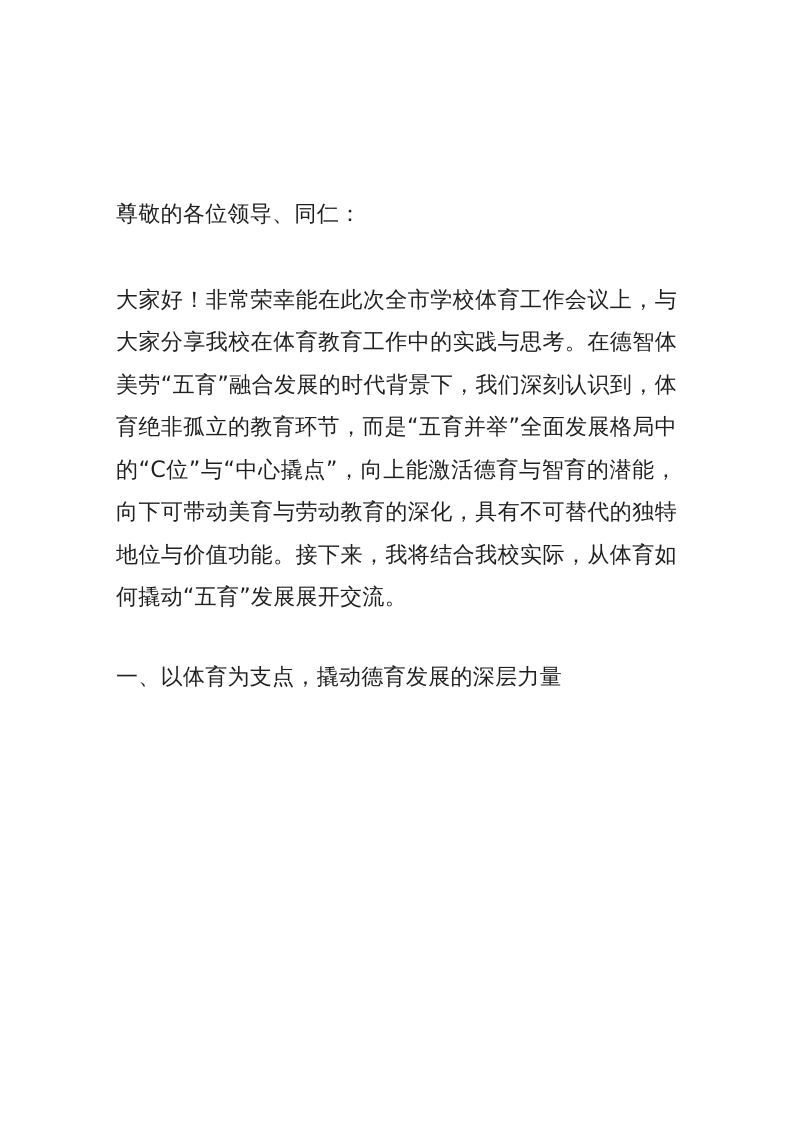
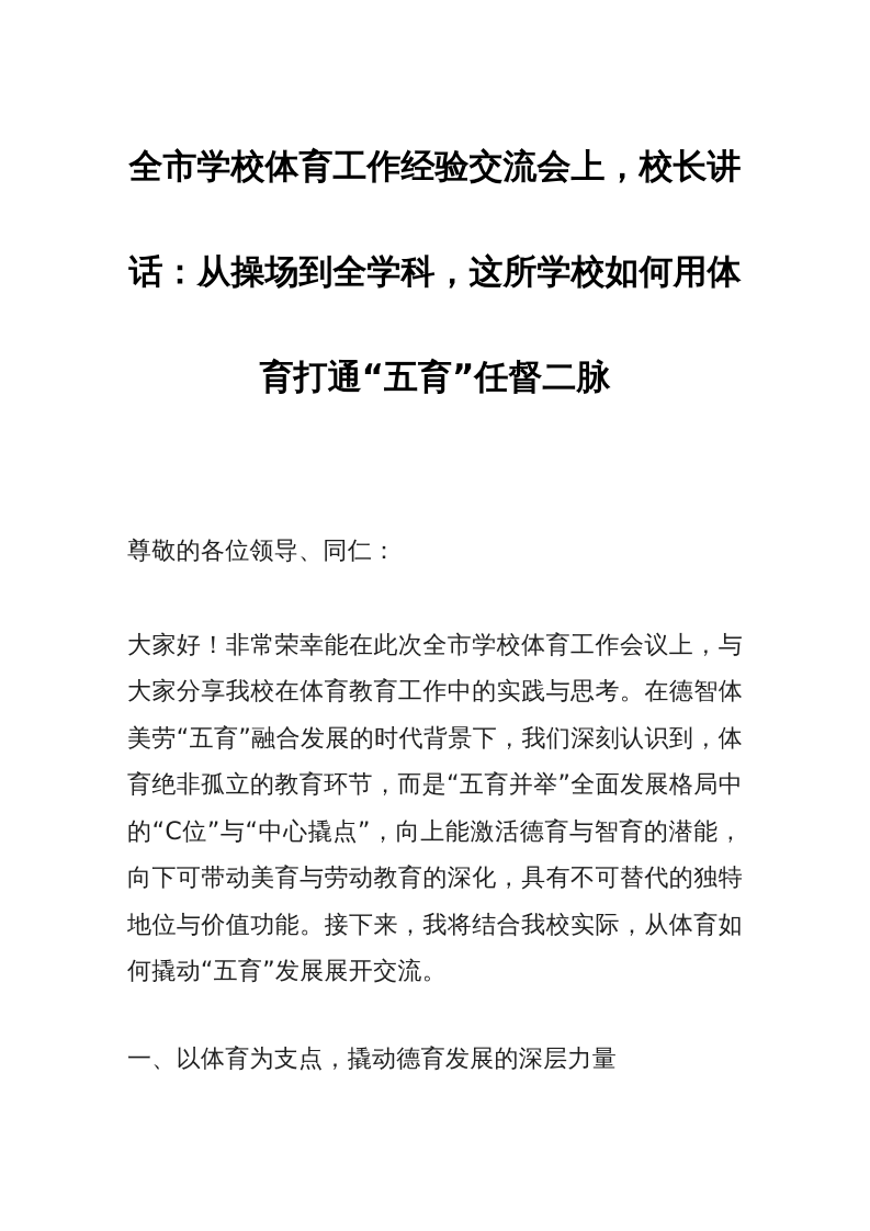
+ 全市学校体育工作经验交流会上，校长讲话：从操场到全学科，这所学校如何用体育打通“五育”任督二脉
  尊敬的各位领导、同仁：
  大家好！非常荣幸能在此次全市学校体育工作会议上，与大家分享我校在体育教育工作中的实践与思考。在德智体美劳“五育”融合发展的时代背景下，我们深刻认识到，体育绝非孤立的教育环节，而是“五育并举”全面发展格局中的“C位”与“中心撬点”，向上能激活德育与智育的潜能，向下可带动美育与劳动教育的深化，具有不可替代的独特地位与价值功能。接下来，我将结合我校实际，从体育如何撬动“五育”发展展开交流。
  一、以体育为支点，撬动德育发展的深层力量
